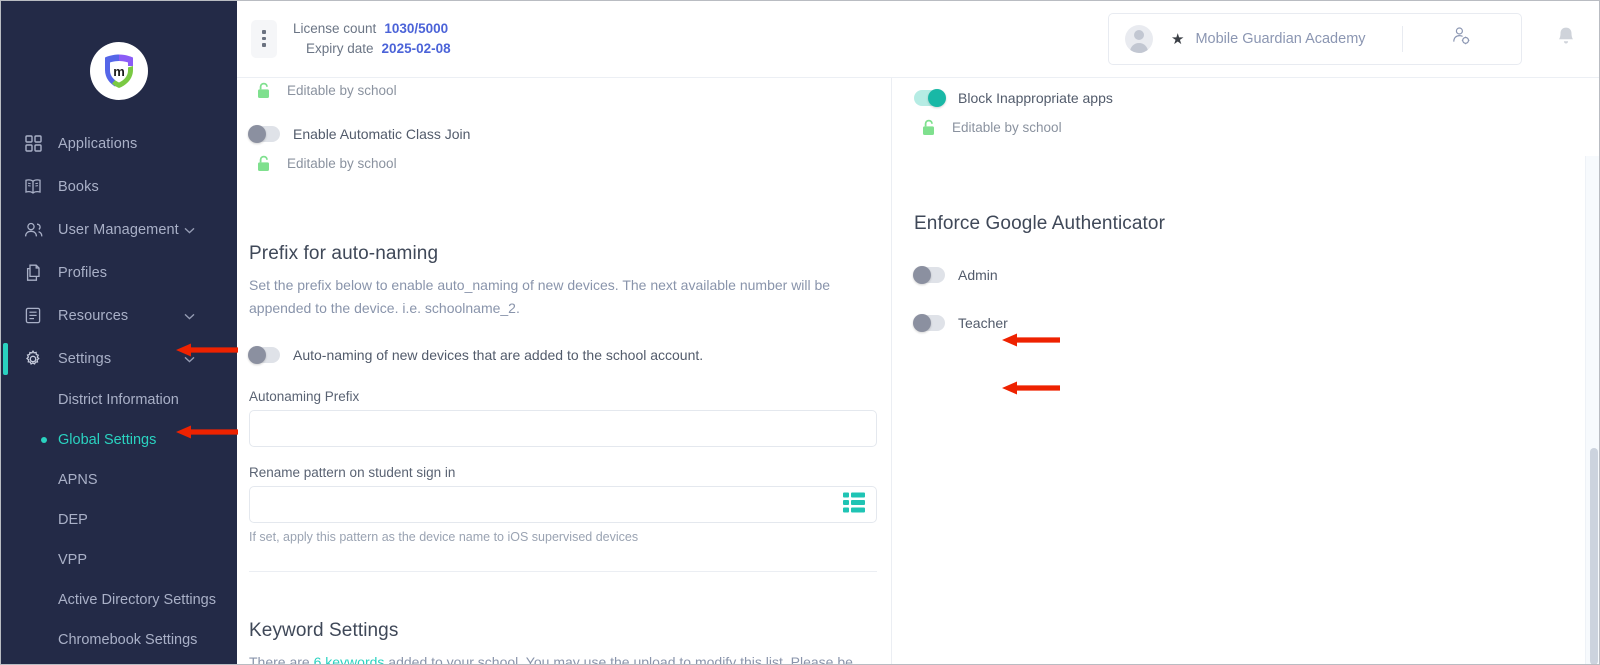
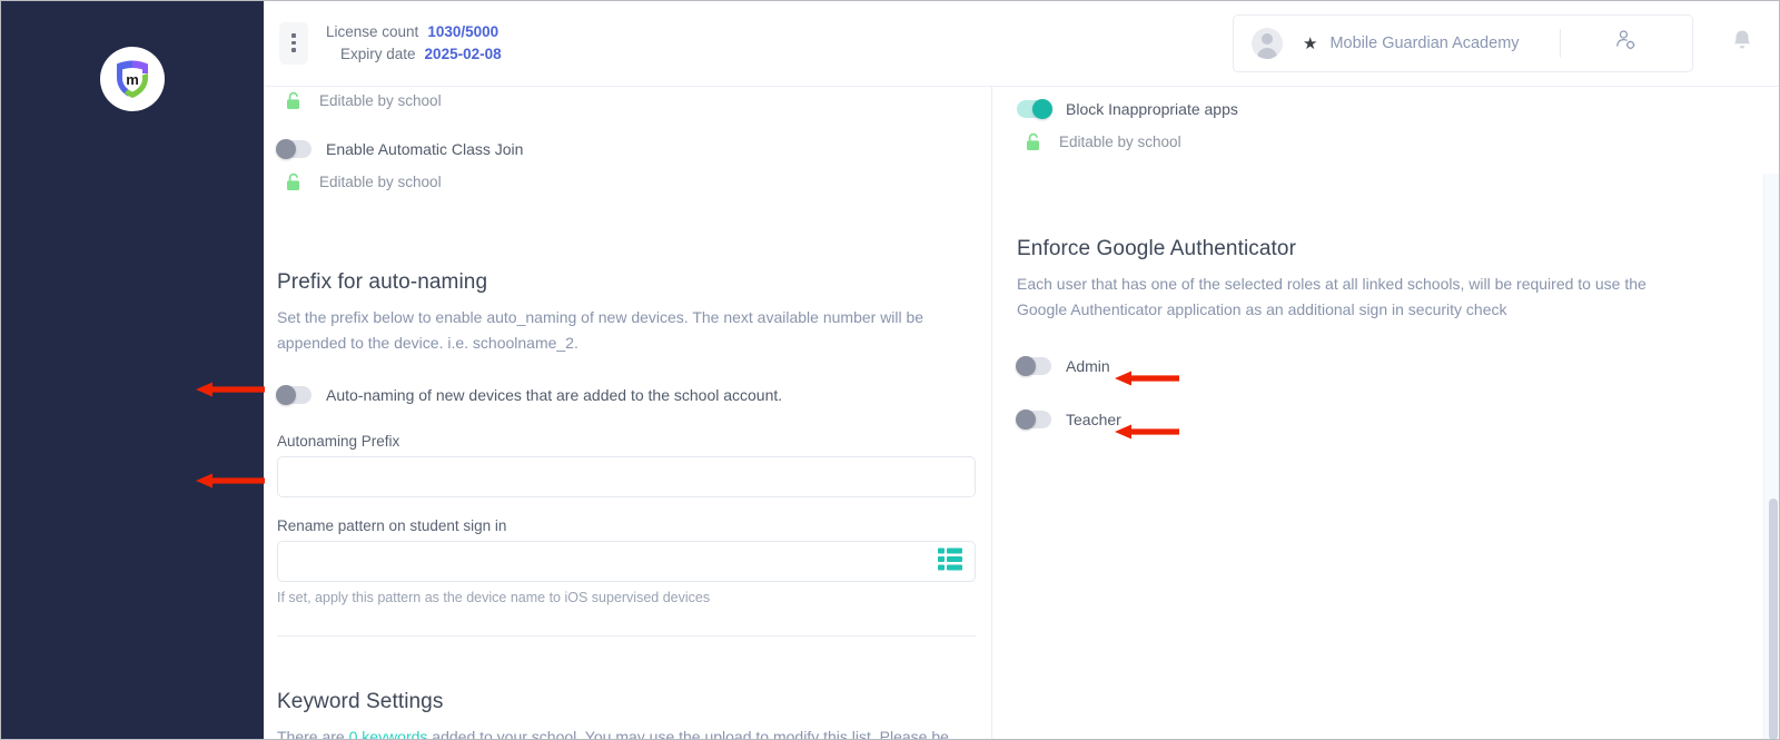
  m
- Applications
- Books
- User Management
- Profiles
- Resources
- Settings
- District Information
- Global Settings
- APNS
- DEP
- VPP
- Active Directory Settings
- Chromebook Settings
  License count
  1030/5000
  Expiry date
  2025-02-08
  ★
  Mobile Guardian Academy
  Editable by school
  Enable Automatic Class Join
  Editable by school
  Prefix for auto-naming
  Set the prefix below to enable auto_naming of new devices. The next available number will be appended to the device. i.e. schoolname_2.
  Auto-naming of new devices that are added to the school account.
  Autonaming Prefix
  Rename pattern on student sign in
  If set, apply this pattern as the device name to iOS supervised devices
  Keyword Settings
- There are 6 keywords added to your school. You may use the upload to modify this list. Please be
+ There are 0 keywords added to your school. You may use the upload to modify this list. Please be
  Block Inappropriate apps
  Editable by school
  Enforce Google Authenticator
+ Each user that has one of the selected roles at all linked schools, will be required to use the Google Authenticator application as an additional sign in security check
  Admin
  Teacher
